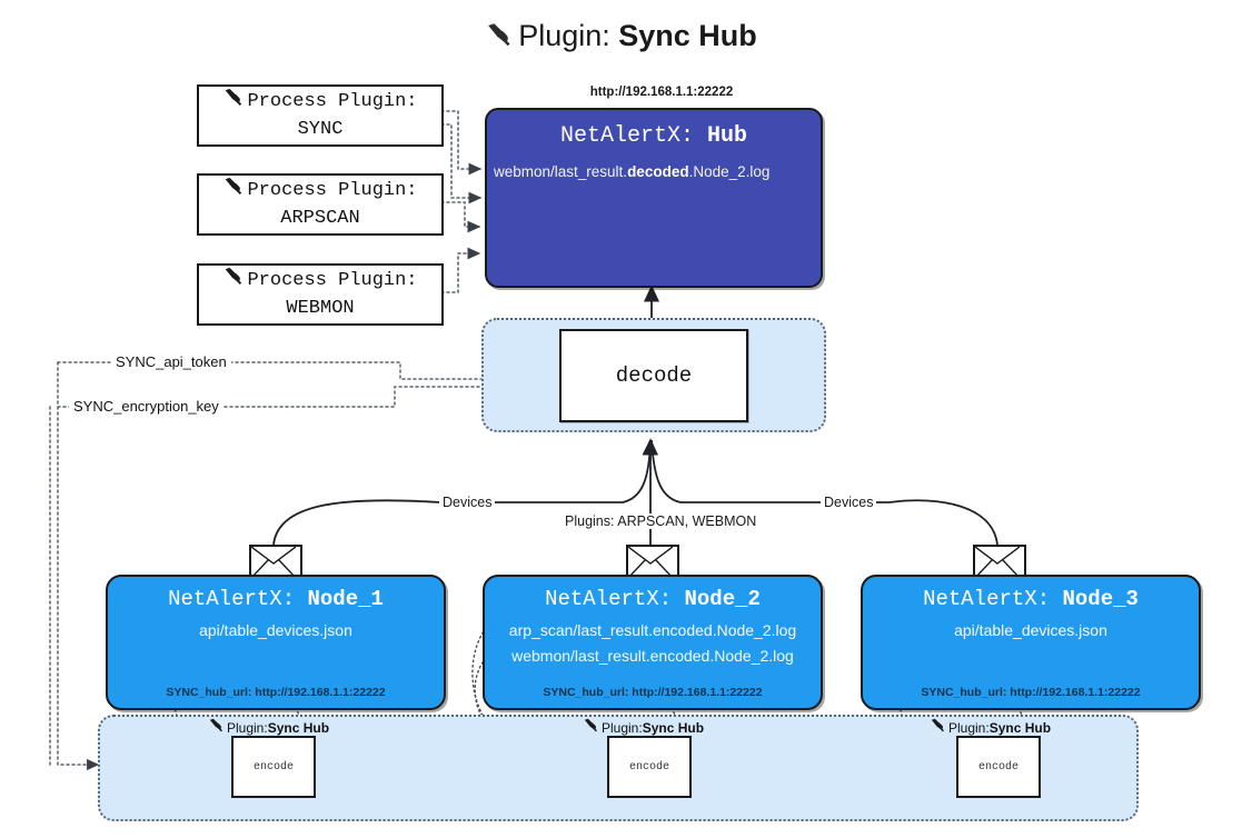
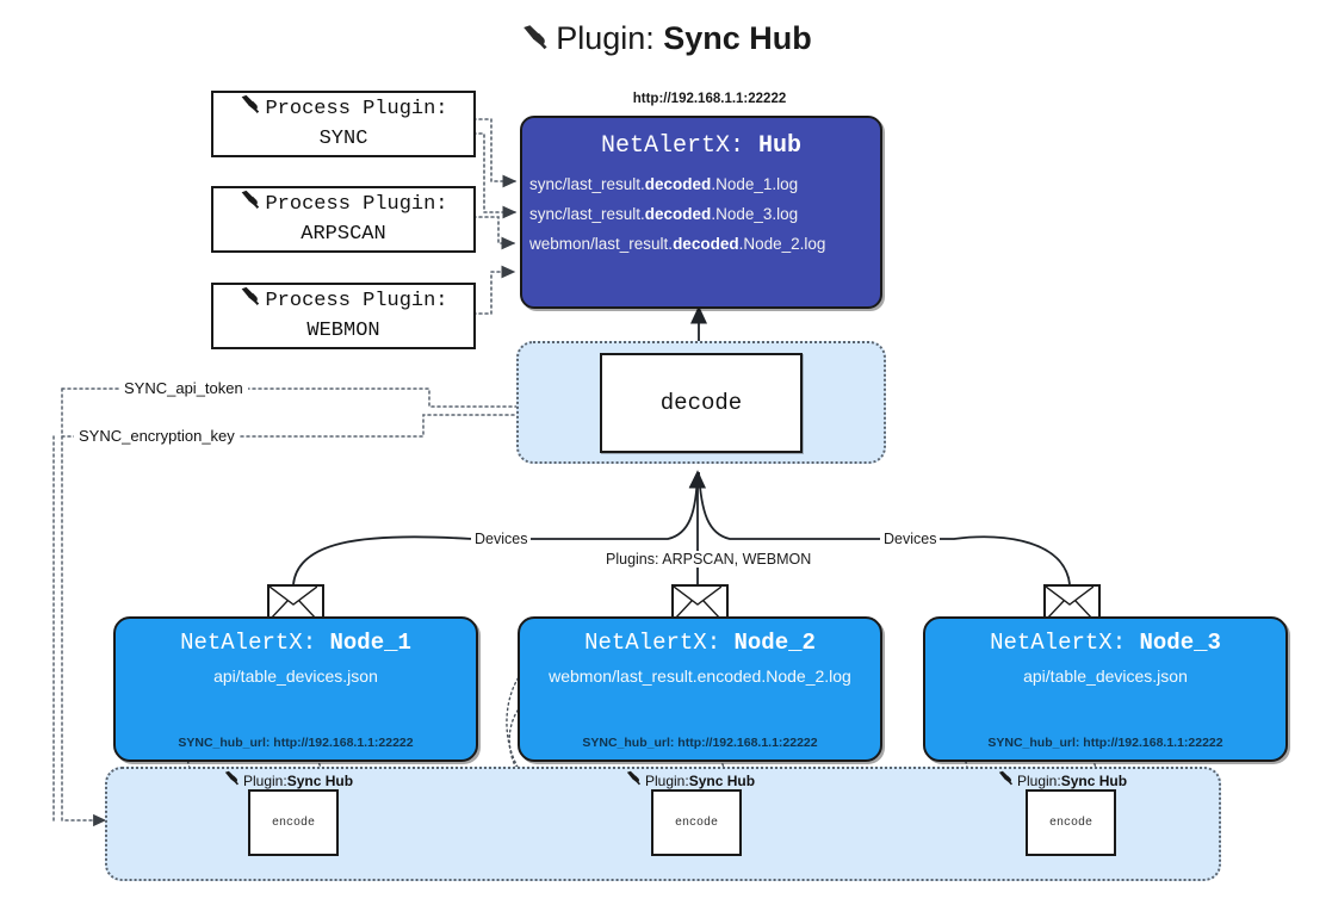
  Plugin: Sync Hub
  Process Plugin:
  SYNC
  Process Plugin:
  ARPSCAN
  Process Plugin:
  WEBMON
  http://192.168.1.1:22222
  NetAlertX: Hub
+ sync/last_result.decoded.Node_1.log
+ sync/last_result.decoded.Node_3.log
  webmon/last_result.decoded.Node_2.log
  decode
  SYNC_api_token
  SYNC_encryption_key
  Devices
  Devices
  Plugins: ARPSCAN, WEBMON
  NetAlertX: Node_1
  api/table_devices.json
  SYNC_hub_url: http://192.168.1.1:22222
  NetAlertX: Node_2
- arp_scan/last_result.encoded.Node_2.log
  webmon/last_result.encoded.Node_2.log
  SYNC_hub_url: http://192.168.1.1:22222
  NetAlertX: Node_3
  api/table_devices.json
  SYNC_hub_url: http://192.168.1.1:22222
  Plugin:
  Sync Hub
  encode
  Plugin:
  Sync Hub
  encode
  Plugin:
  Sync Hub
  encode
